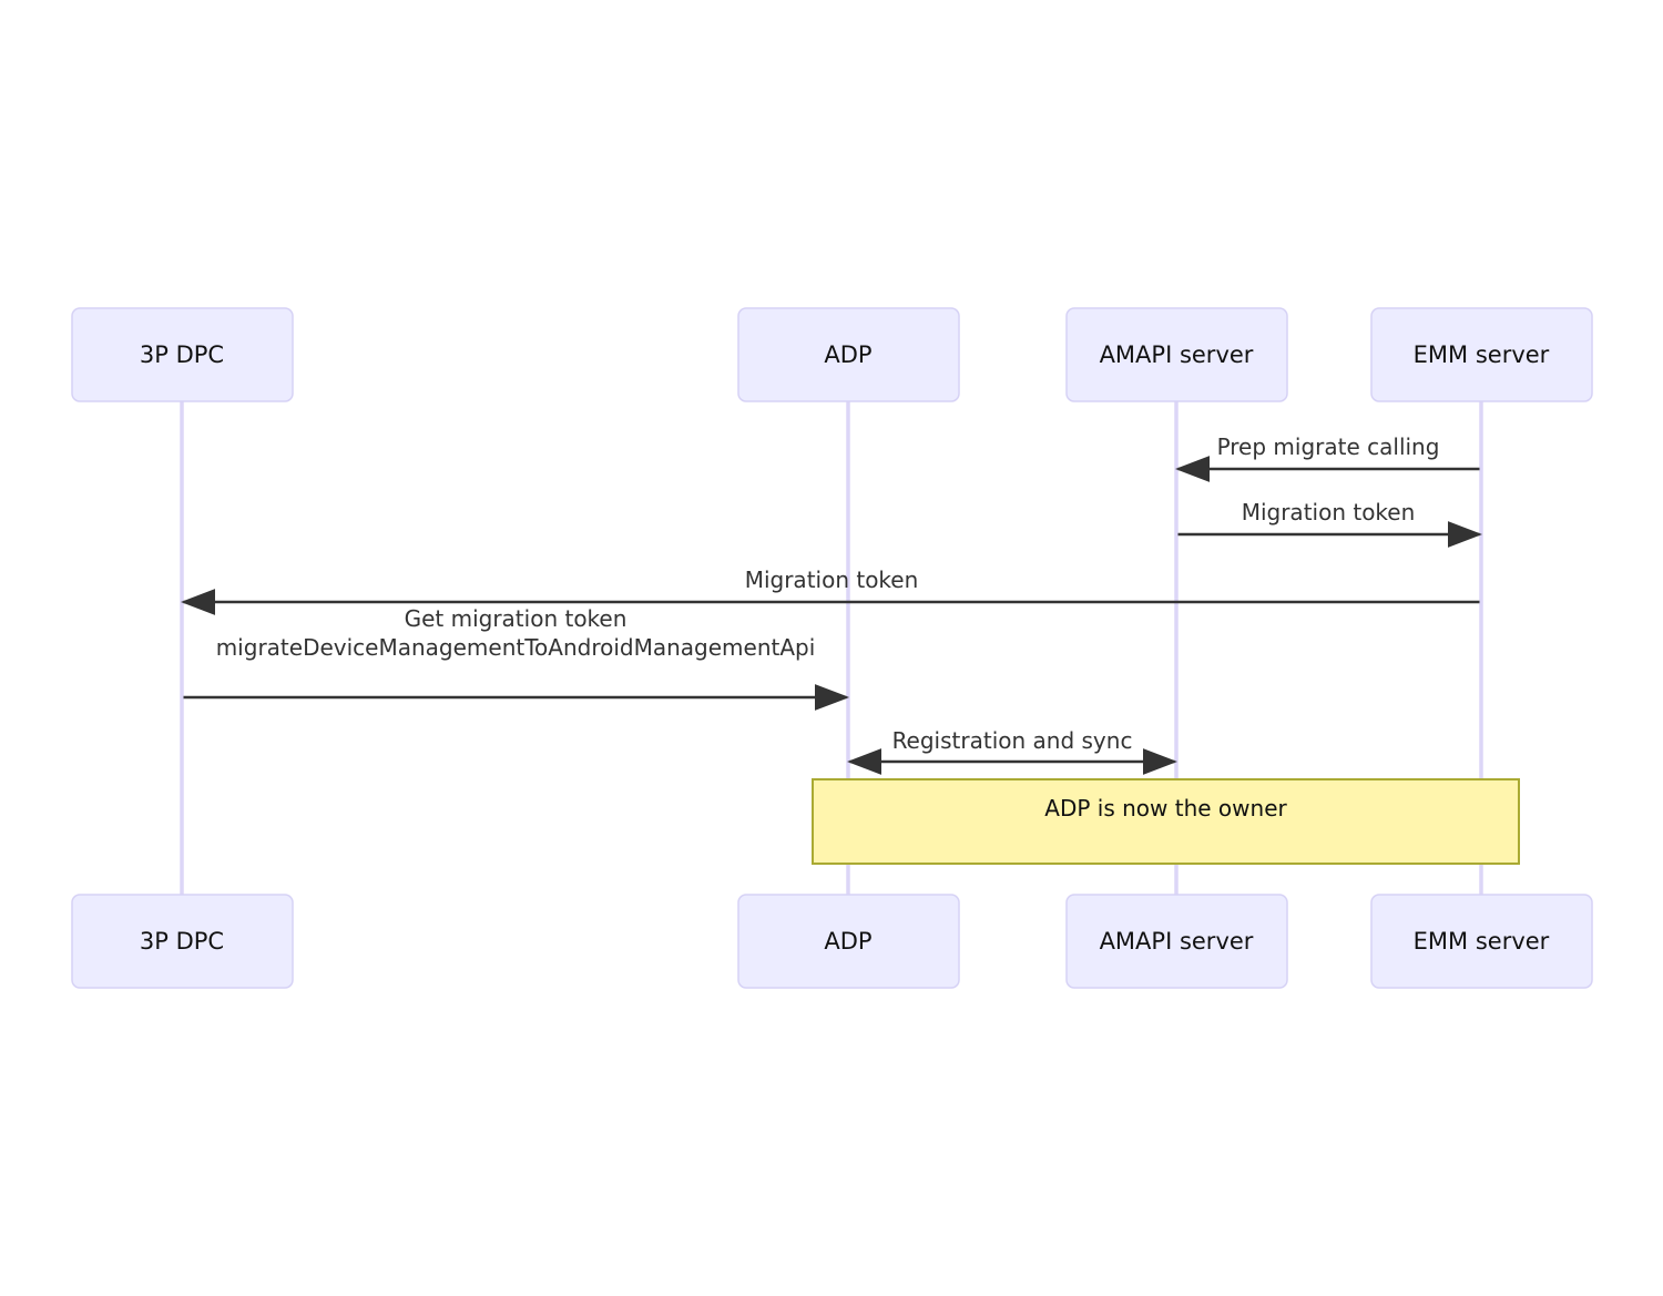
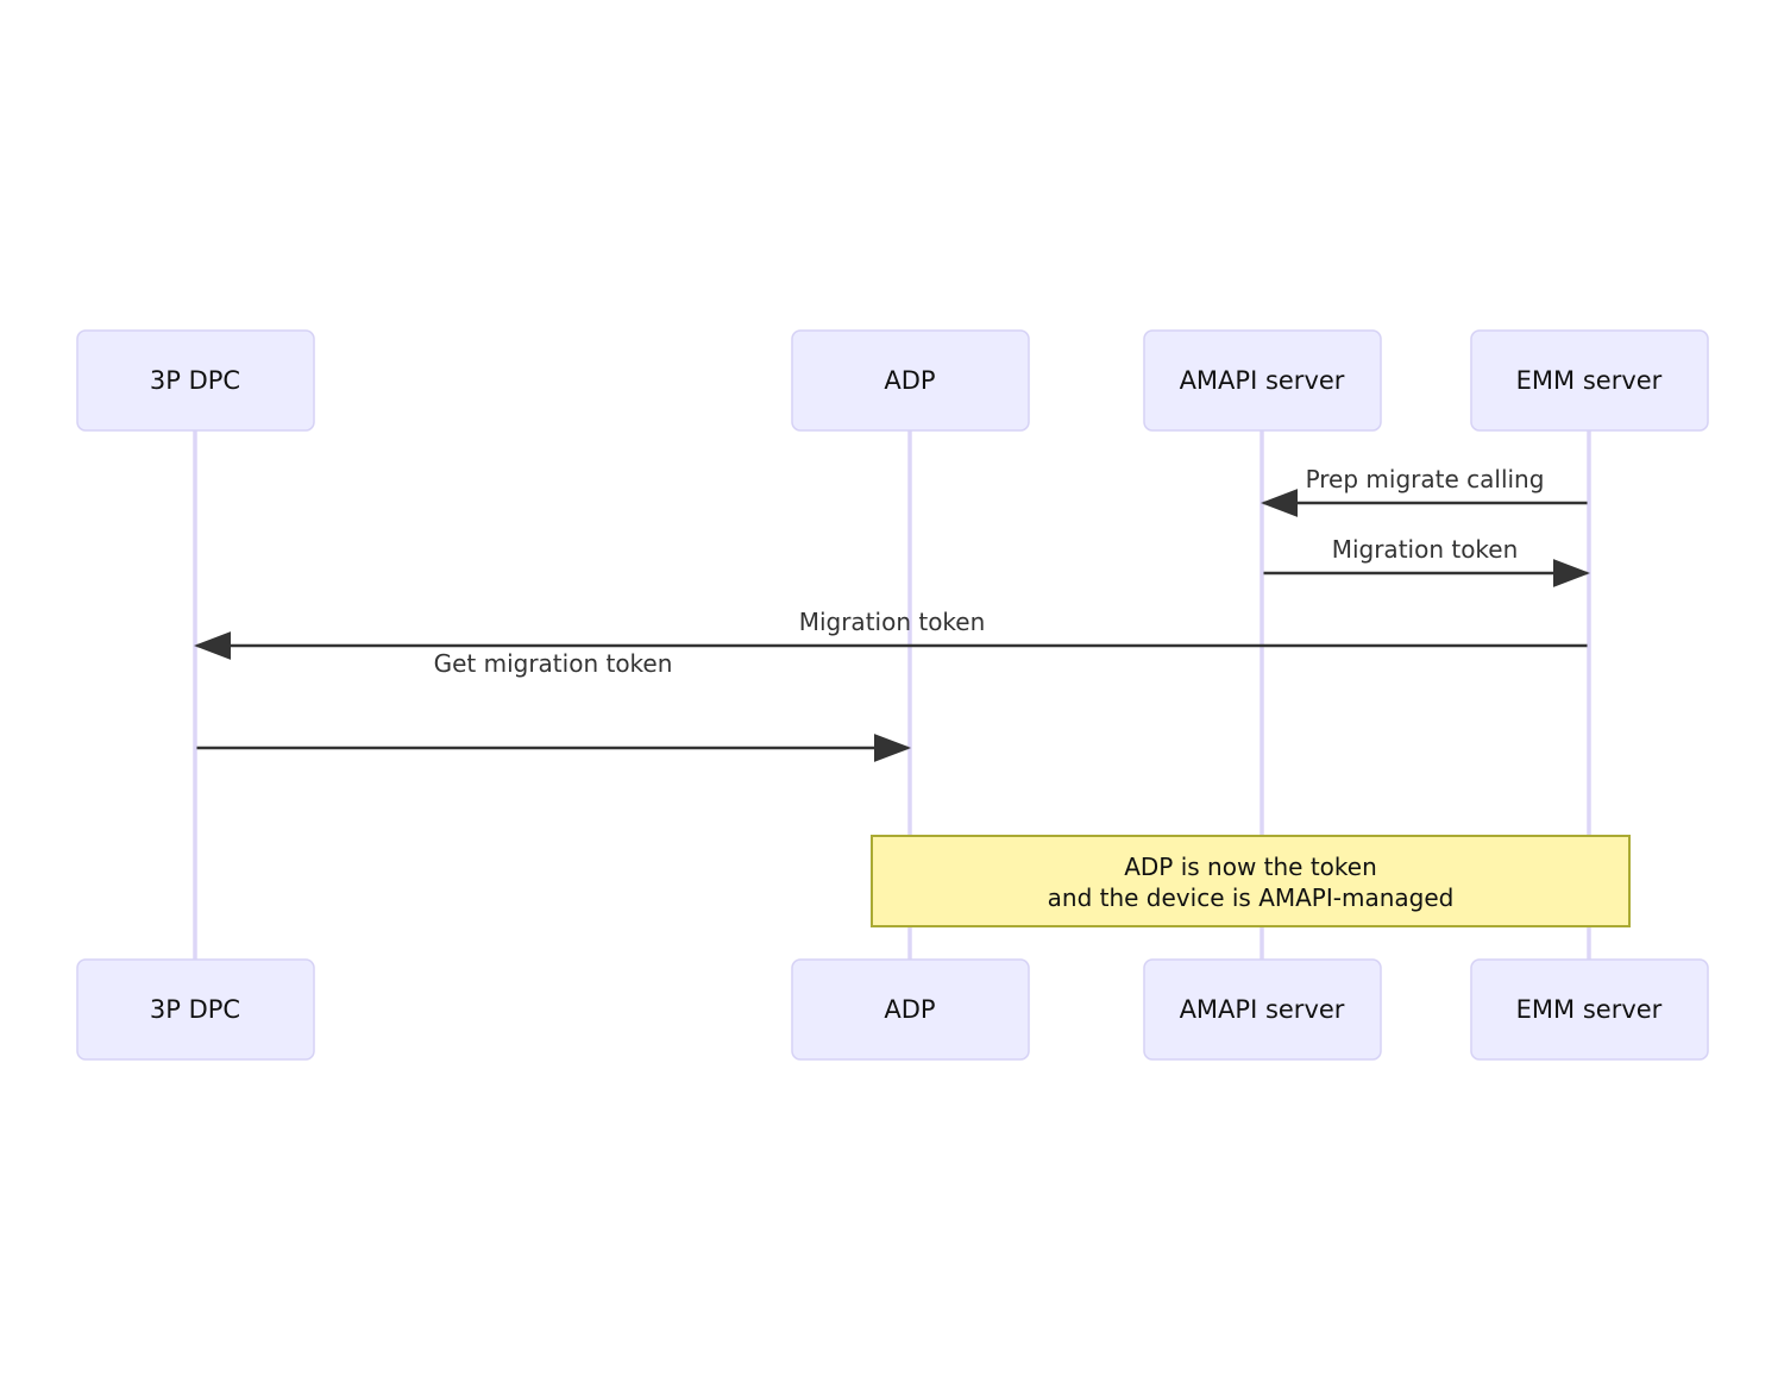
  3P DPC
  ADP
  AMAPI server
  EMM server
  Prep migrate calling
  Migration token
  Migration token
  Get migration token
- migrateDeviceManagementToAndroidManagementApi
- Registration and sync
- ADP is now the owner
+ ADP is now the token
+ and the device is AMAPI-managed
  3P DPC
  ADP
  AMAPI server
  EMM server
